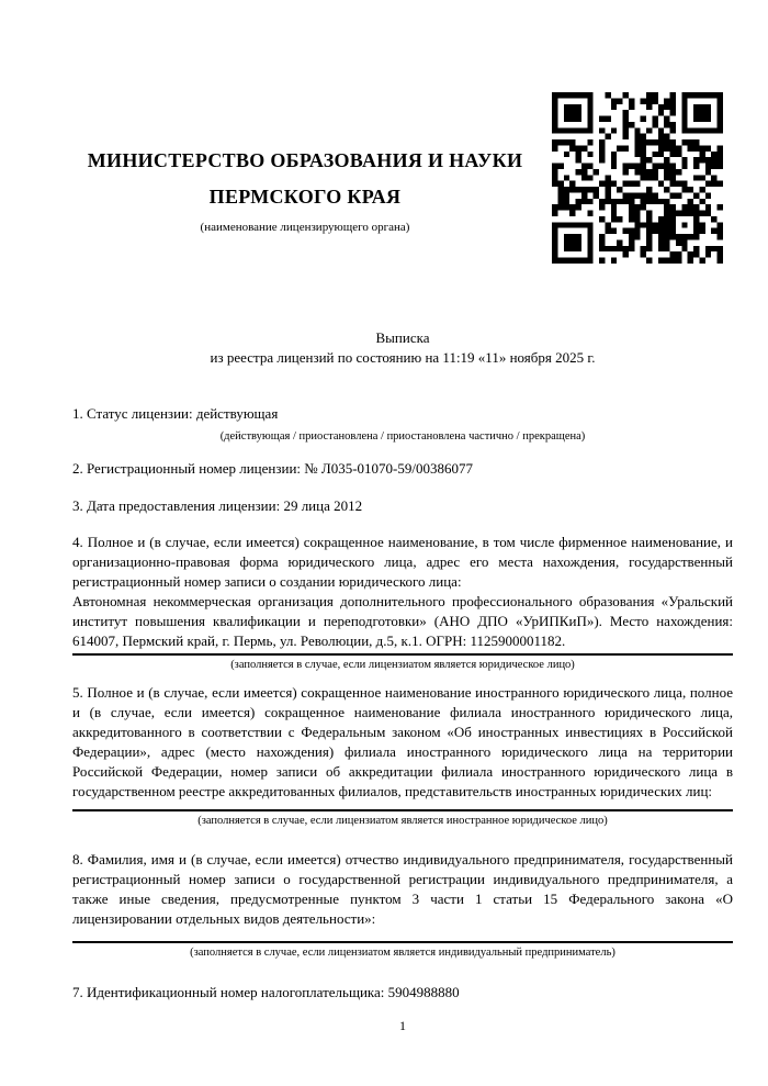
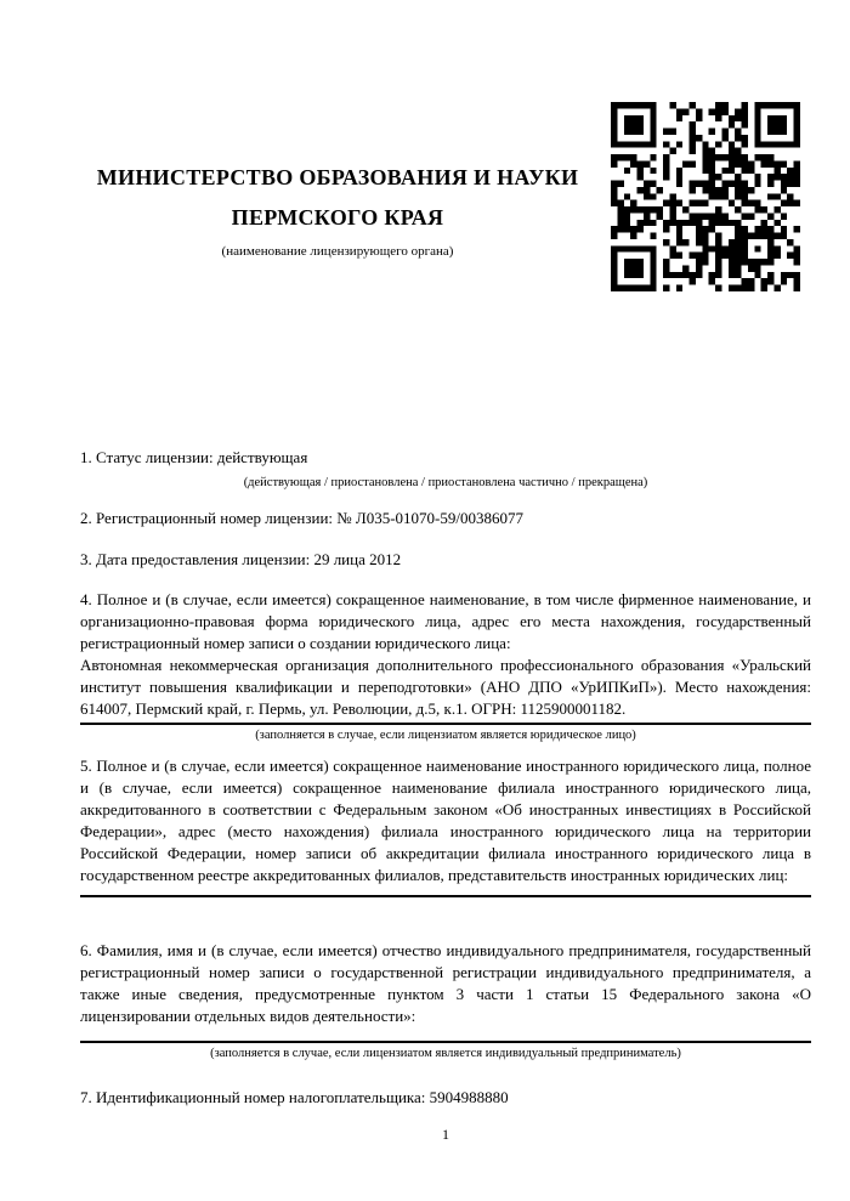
  МИНИСТЕРСТВО ОБРАЗОВАНИЯ И НАУКИ
  ПЕРМСКОГО КРАЯ
  (наименование лицензирующего органа)
- Выписка
- из реестра лицензий по состоянию на 11:19 «11» ноября 2025 г.
  1. Статус лицензии: действующая
  (действующая / приостановлена / приостановлена частично / прекращена)
  2. Регистрационный номер лицензии: № Л035-01070-59/00386077
  3. Дата предоставления лицензии: 29 лица 2012
  4. Полное и (в случае, если имеется) сокращенное наименование, в том числе фирменное наименование, и организационно-правовая форма юридического лица, адрес его места нахождения, государственный регистрационный номер записи о создании юридического лица:
  Автономная некоммерческая организация дополнительного профессионального образования «Уральский институт повышения квалификации и переподготовки» (АНО ДПО «УрИПКиП»). Место нахождения: 614007, Пермский край, г. Пермь, ул. Революции, д.5, к.1. ОГРН: 1125900001182.
  (заполняется в случае, если лицензиатом является юридическое лицо)
  5. Полное и (в случае, если имеется) сокращенное наименование иностранного юридического лица, полное и (в случае, если имеется) сокращенное наименование филиала иностранного юридического лица, аккредитованного в соответствии с Федеральным законом «Об иностранных инвестициях в Российской Федерации», адрес (место нахождения) филиала иностранного юридического лица на территории Российской Федерации, номер записи об аккредитации филиала иностранного юридического лица в государственном реестре аккредитованных филиалов, представительств иностранных юридических лиц:
- (заполняется в случае, если лицензиатом является иностранное юридическое лицо)
- 8. Фамилия, имя и (в случае, если имеется) отчество индивидуального предпринимателя, государственный регистрационный номер записи о государственной регистрации индивидуального предпринимателя, а также иные сведения, предусмотренные пунктом 3 части 1 статьи 15 Федерального закона «О лицензировании отдельных видов деятельности»:
+ 6. Фамилия, имя и (в случае, если имеется) отчество индивидуального предпринимателя, государственный регистрационный номер записи о государственной регистрации индивидуального предпринимателя, а также иные сведения, предусмотренные пунктом 3 части 1 статьи 15 Федерального закона «О лицензировании отдельных видов деятельности»:
  (заполняется в случае, если лицензиатом является индивидуальный предприниматель)
  7. Идентификационный номер налогоплательщика: 5904988880
  1
